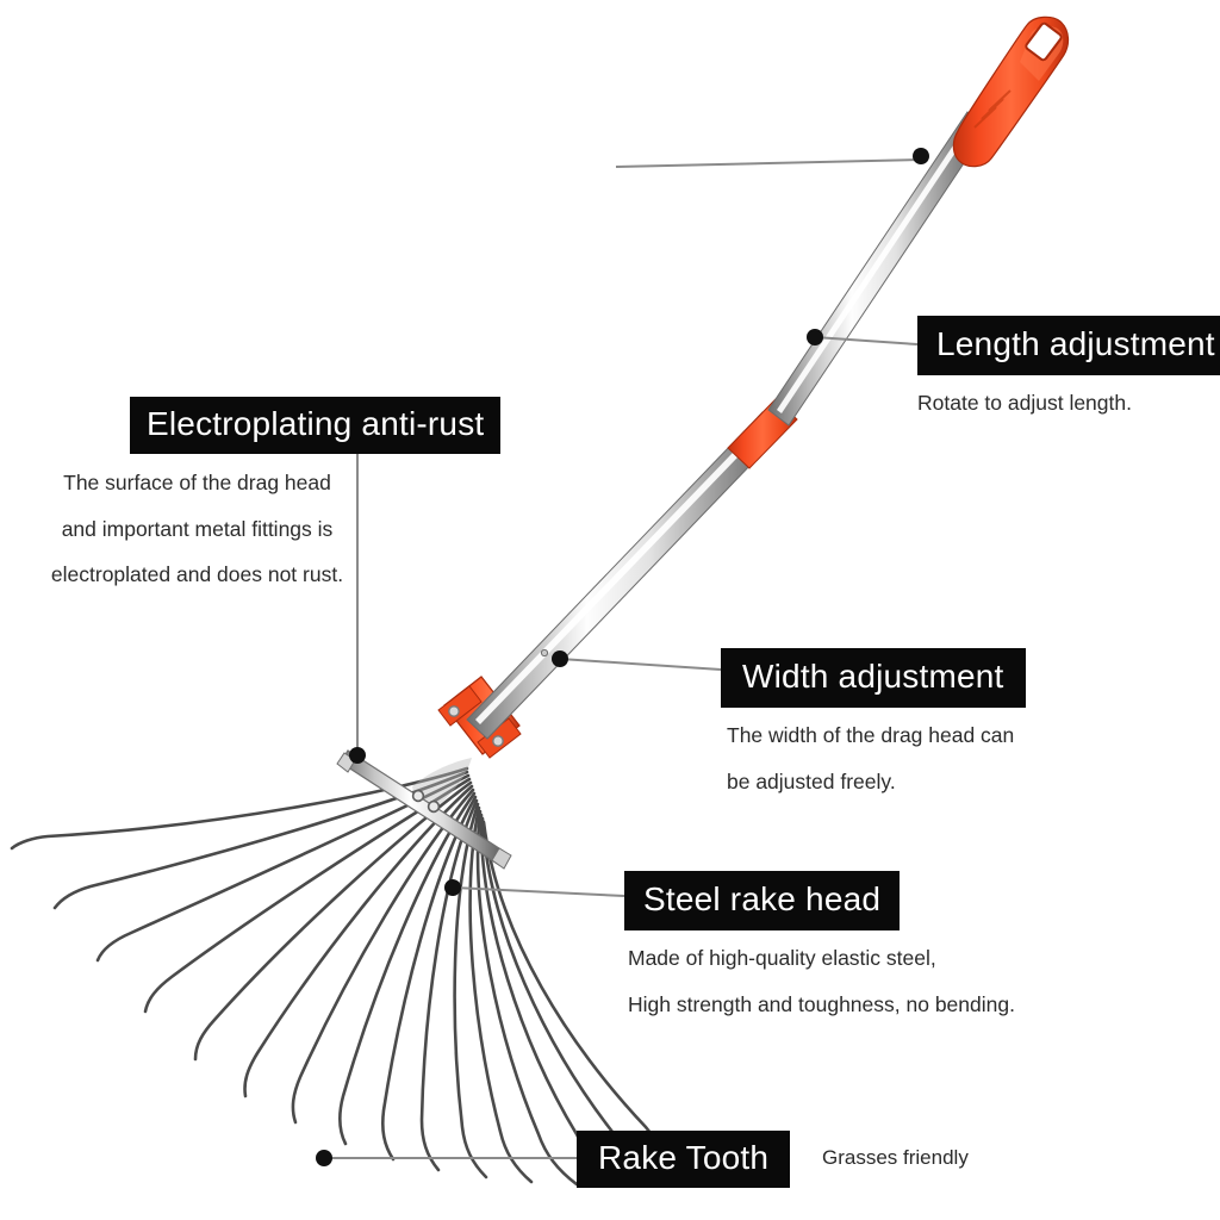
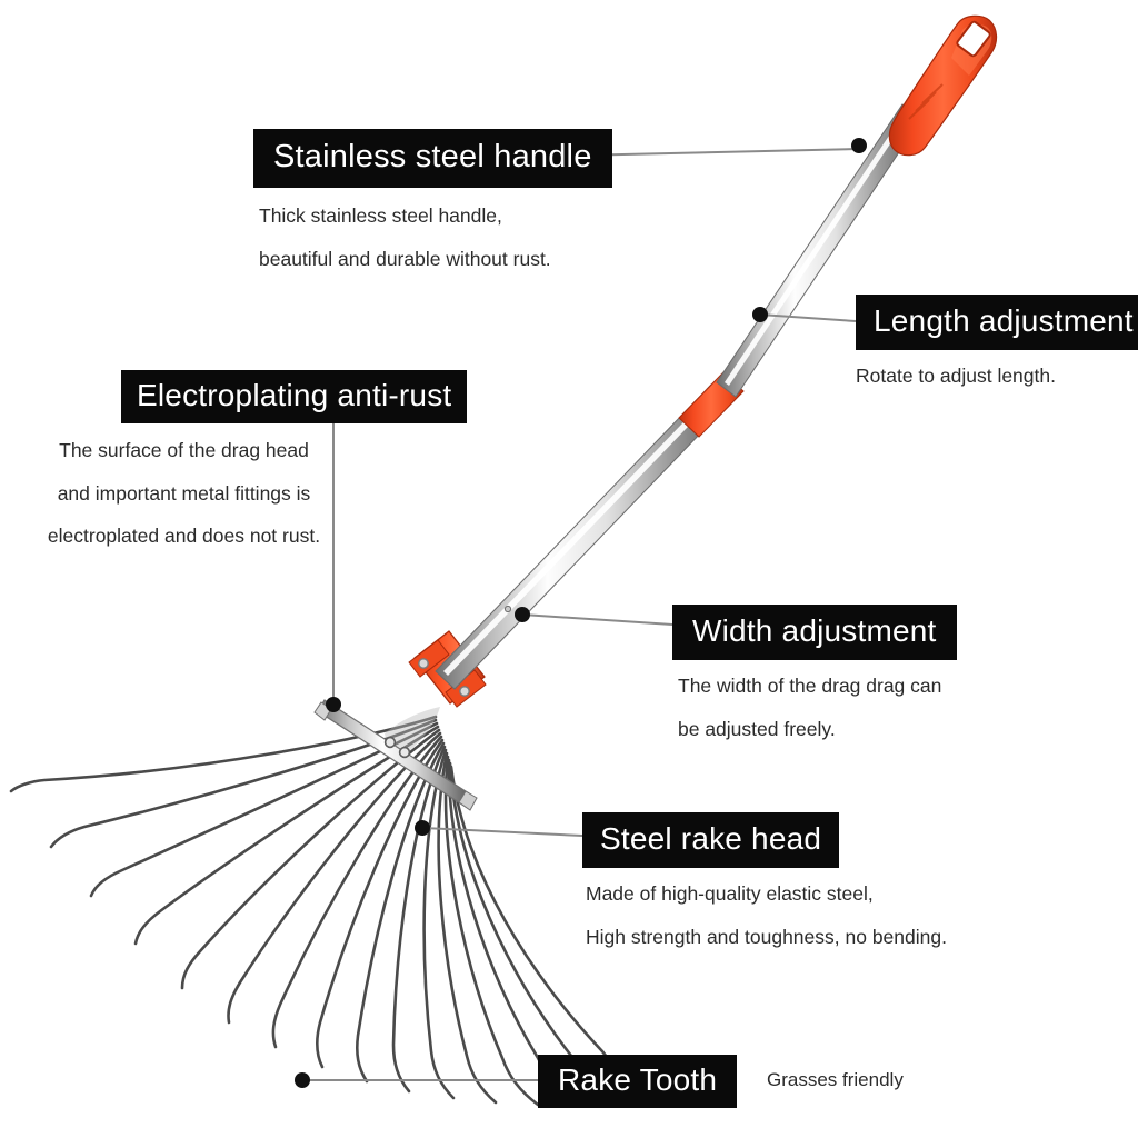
+ Stainless steel handle
+ Thick stainless steel handle,
+ beautiful and durable without rust.
  Length adjustment
  Rotate to adjust length.
  Electroplating anti-rust
  The surface of the drag head
  and important metal fittings is
  electroplated and does not rust.
  Width adjustment
- The width of the drag head can
+ The width of the drag drag can
  be adjusted freely.
  Steel rake head
  Made of high-quality elastic steel,
  High strength and toughness, no bending.
  Rake Tooth
  Grasses friendly
